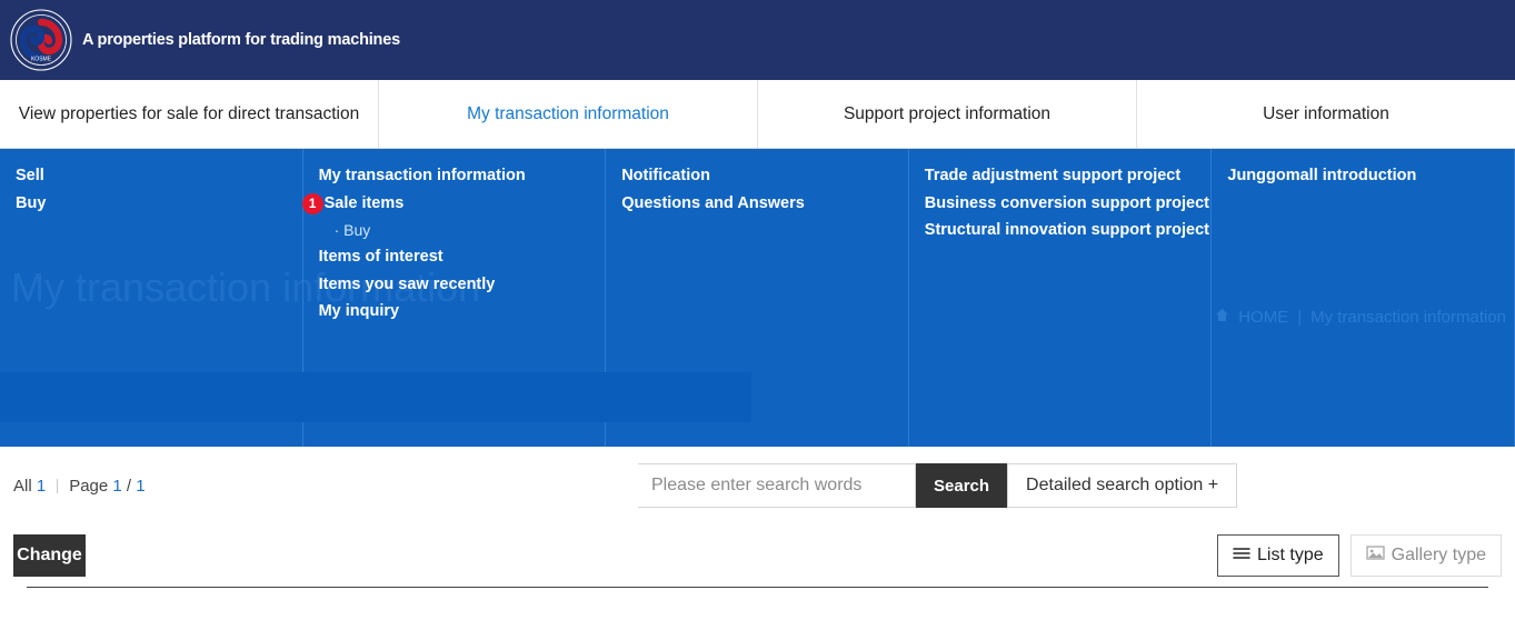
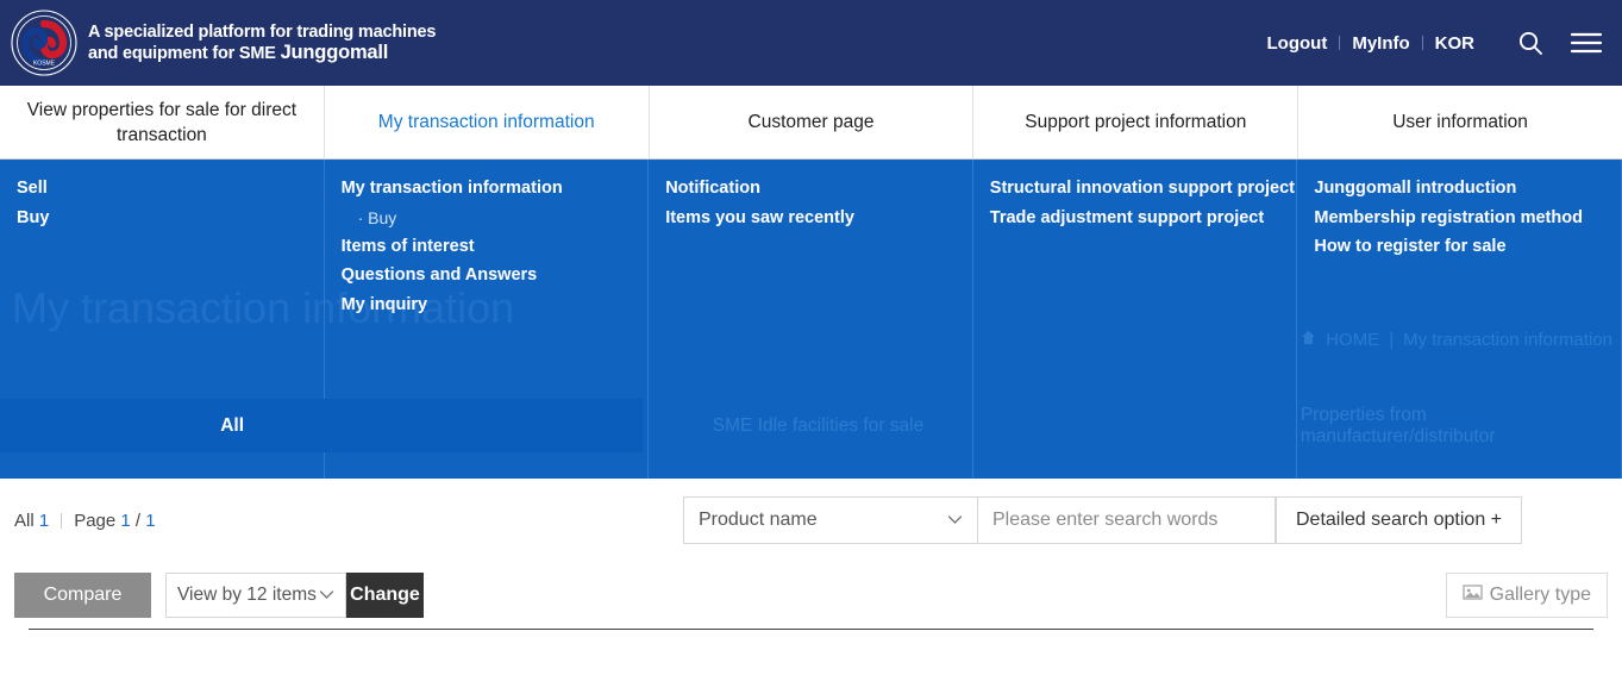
- A properties platform for trading machines
+ A specialized platform for trading machines
+ and equipment for SME Junggomall
+ Logout
+ MyInfo
+ KOR
  View properties for sale for direct transaction
  My transaction information
+ Customer page
  Support project information
  User information
  My transaction information
  HOME
  My transaction information
  Sell
  Buy
  My transaction information
- 1
- Sale items
  Buy
  Items of interest
- Items you saw recently
+ Questions and Answers
  My inquiry
  Notification
- Questions and Answers
+ Items you saw recently
- Trade adjustment support project
+ Structural innovation support project
- Business conversion support project
- Structural innovation support project
+ Trade adjustment support project
  Junggomall introduction
+ Membership registration method
+ How to register for sale
+ All
+ SME Idle facilities for sale
+ Properties from manufacturer/distributor
  All 1
  Page 1 / 1
+ Product name
  Please enter search words
- Search
  Detailed search option +
+ Compare
+ View by 12 items
  Change
- List type
  Gallery type
